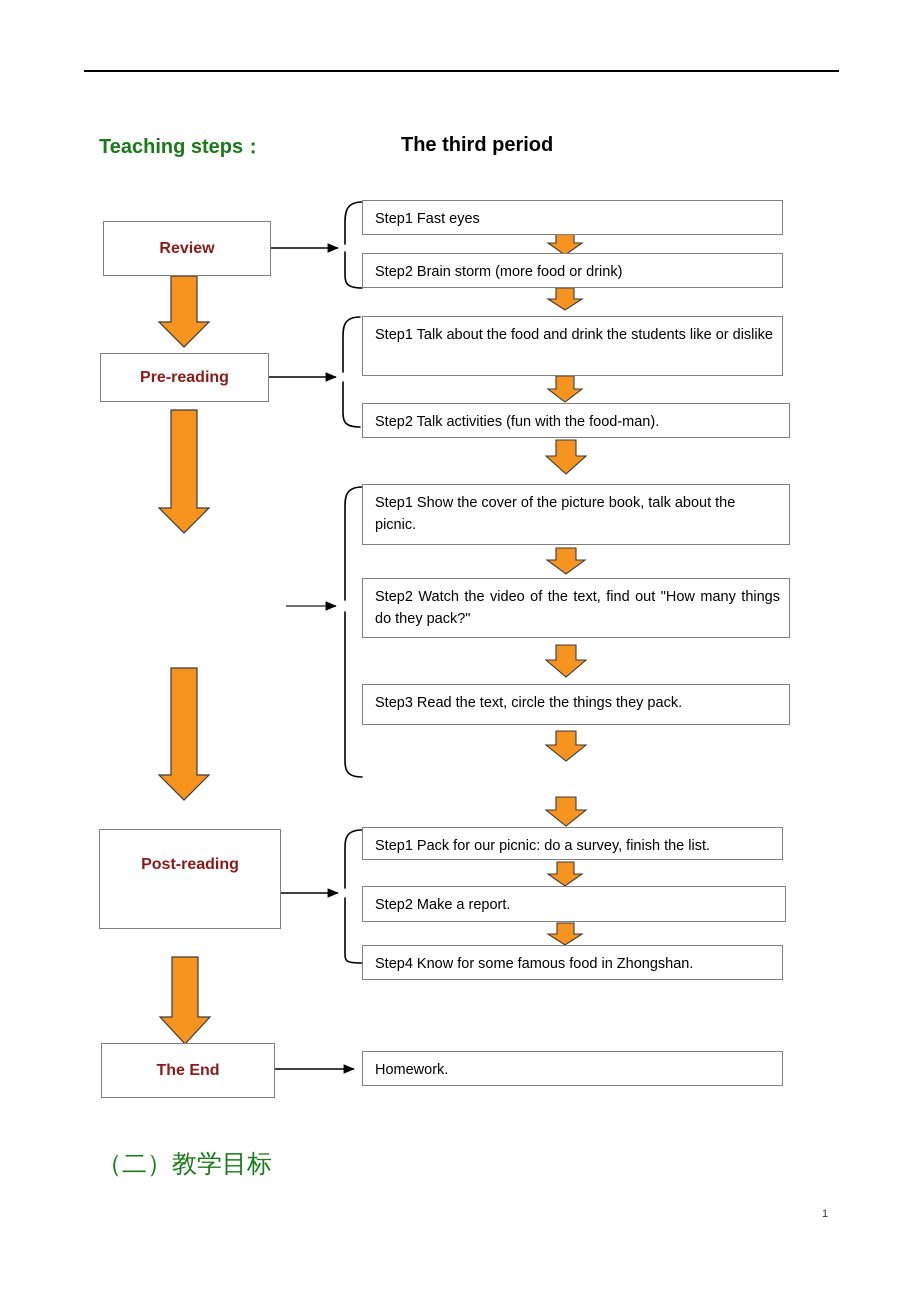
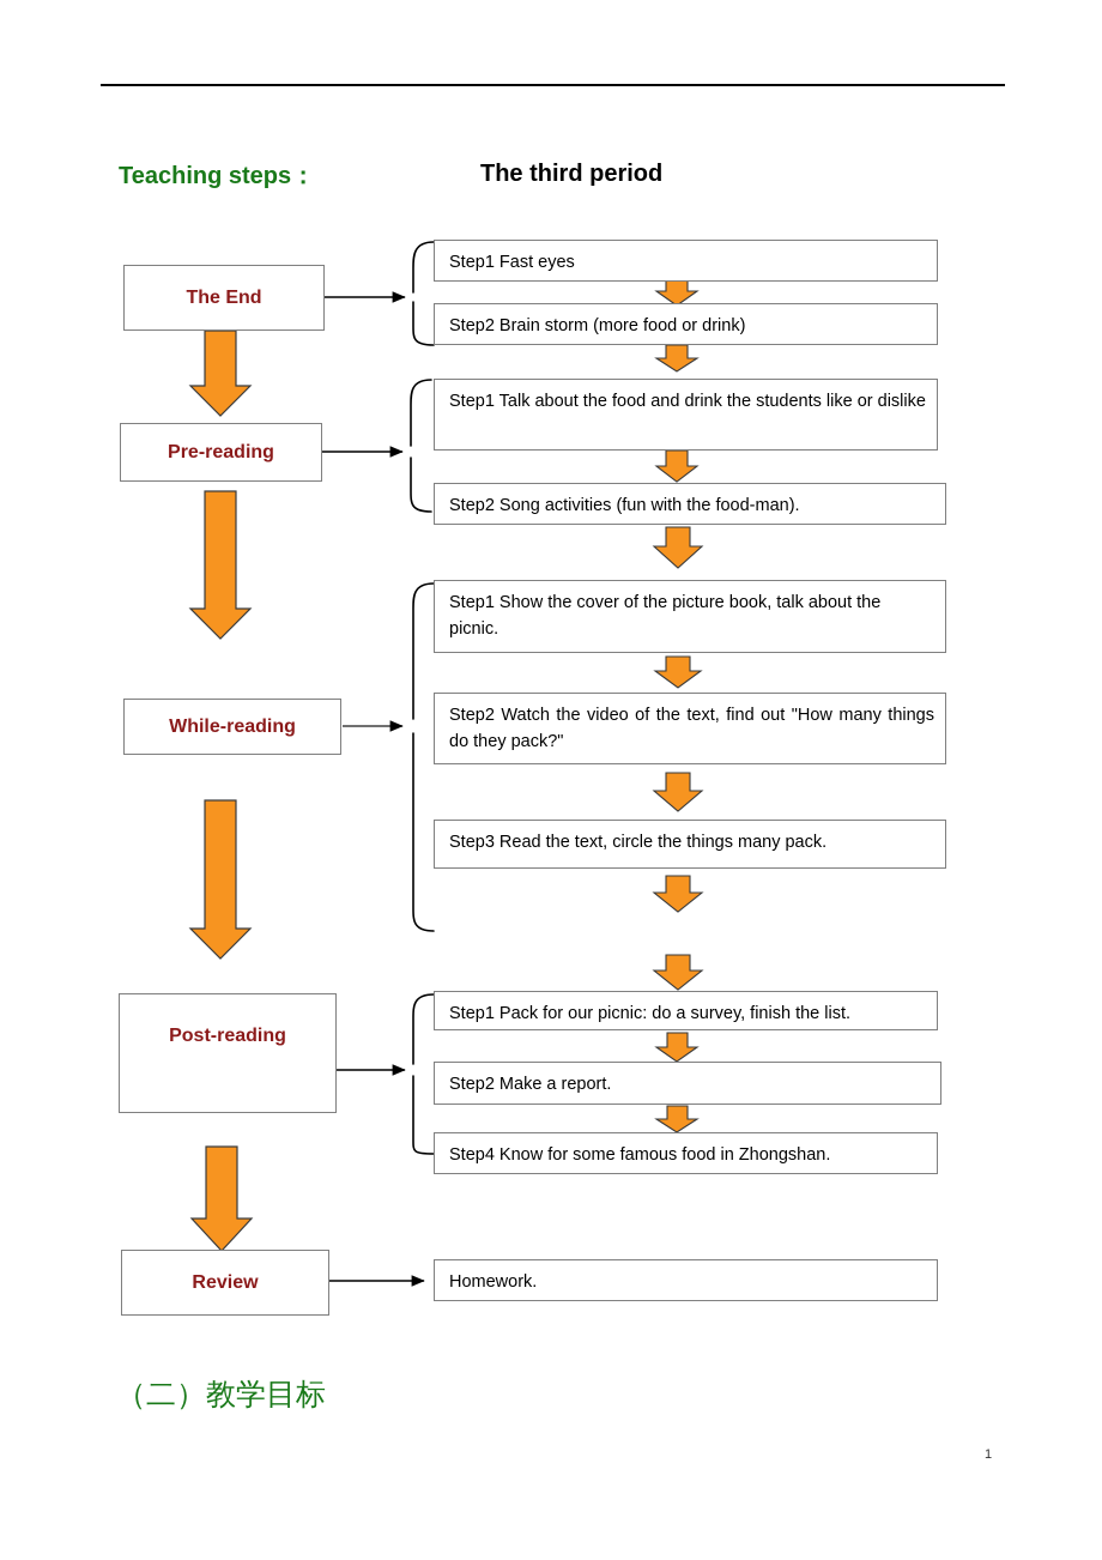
  Teaching steps：
  The third period
- Review
+ The End
  Pre-reading
+ While-reading
  Post-reading
- The End
+ Review
  Step1 Fast eyes
  Step2 Brain storm (more food or drink)
  Step1 Talk about the food and drink the students like or dislike
- Step2 Talk activities (fun with the food-man).
+ Step2 Song activities (fun with the food-man).
  Step1 Show the cover of the picture book, talk about the picnic.
  Step2 Watch the video of the text, find out "How many things do they pack?"
- Step3 Read the text, circle the things they pack.
+ Step3 Read the text, circle the things many pack.
  Step1 Pack for our picnic: do a survey, finish the list.
  Step2 Make a report.
  Step4 Know for some famous food in Zhongshan.
  Homework.
  （二）教学目标
  1
